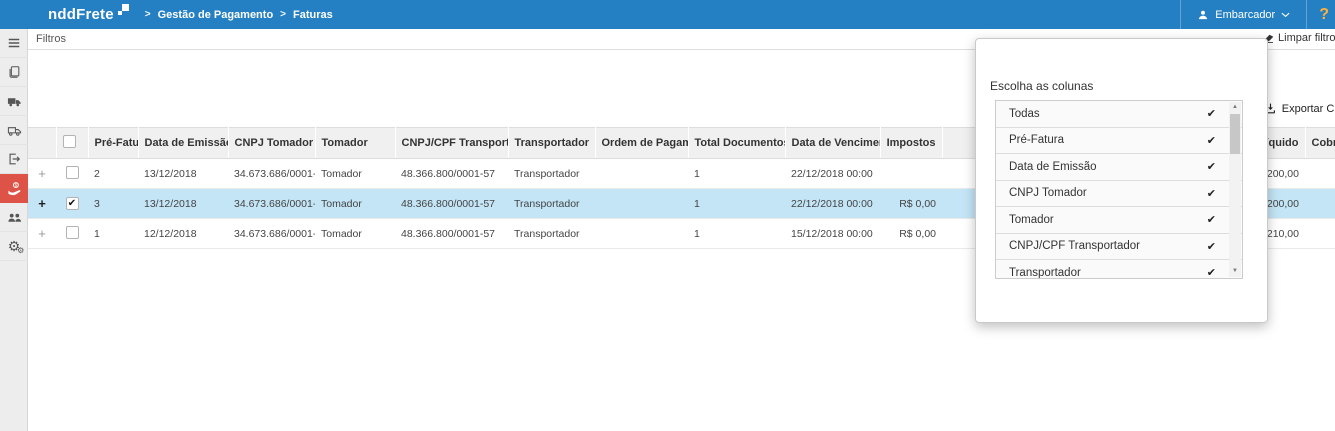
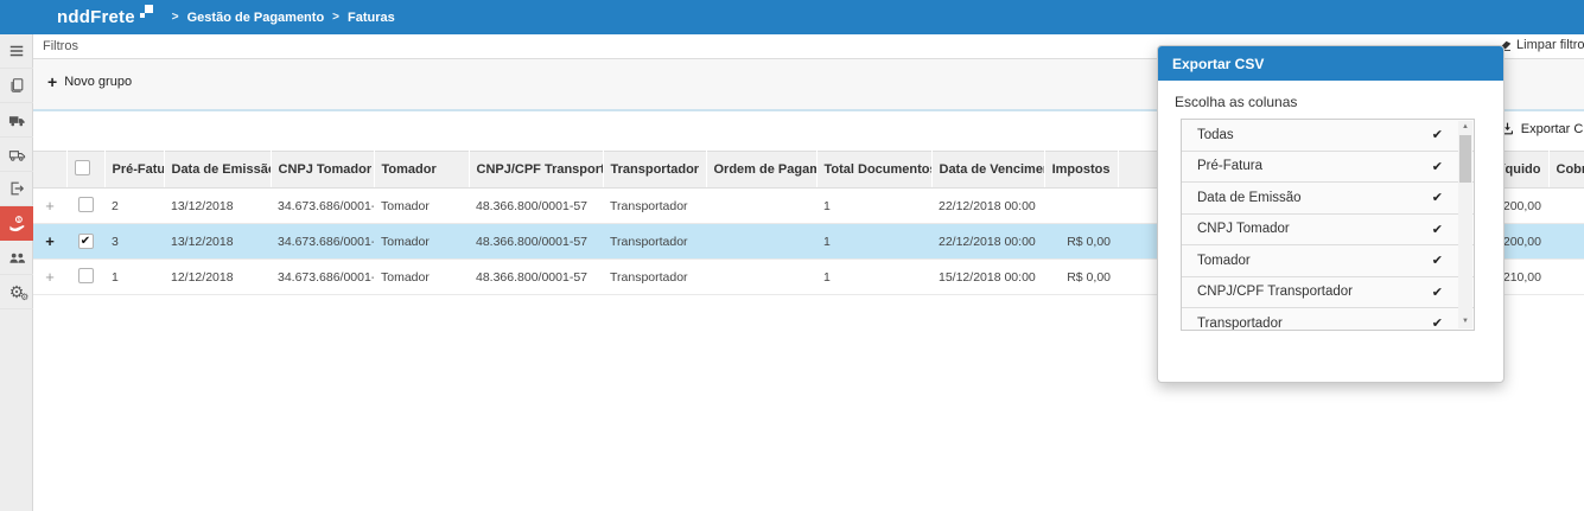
  nddFrete
  >
  Gestão de Pagamento
  >
  Faturas
- Embarcador
- ?
  ⚙
  ⚙
  Filtros
  Limpar filtro
+ +
+ Novo grupo
  Exportar C
  		Pré-Fatu	Data de Emissã	CNPJ Tomador	Tomador	CNPJ/CPF Transpor	Transportador	Ordem de Pagam	Total Documento	Data de Vencime	Impostos		quido	Cob
  +		2	13/12/2018	34.673.686/0001-	Tomador	48.366.800/0001-57	Transportador		1	22/12/2018 00:00			200,00
  +	✔	3	13/12/2018	34.673.686/0001-	Tomador	48.366.800/0001-57	Transportador		1	22/12/2018 00:00	R$ 0,00		200,00
  +		1	12/12/2018	34.673.686/0001-	Tomador	48.366.800/0001-57	Transportador		1	15/12/2018 00:00	R$ 0,00		210,00
+ Exportar CSV
  Escolha as colunas
  Todas
  ✔
  Pré-Fatura
  ✔
  Data de Emissão
  ✔
  CNPJ Tomador
  ✔
  Tomador
  ✔
  CNPJ/CPF Transportador
  ✔
  Transportador
  ✔
